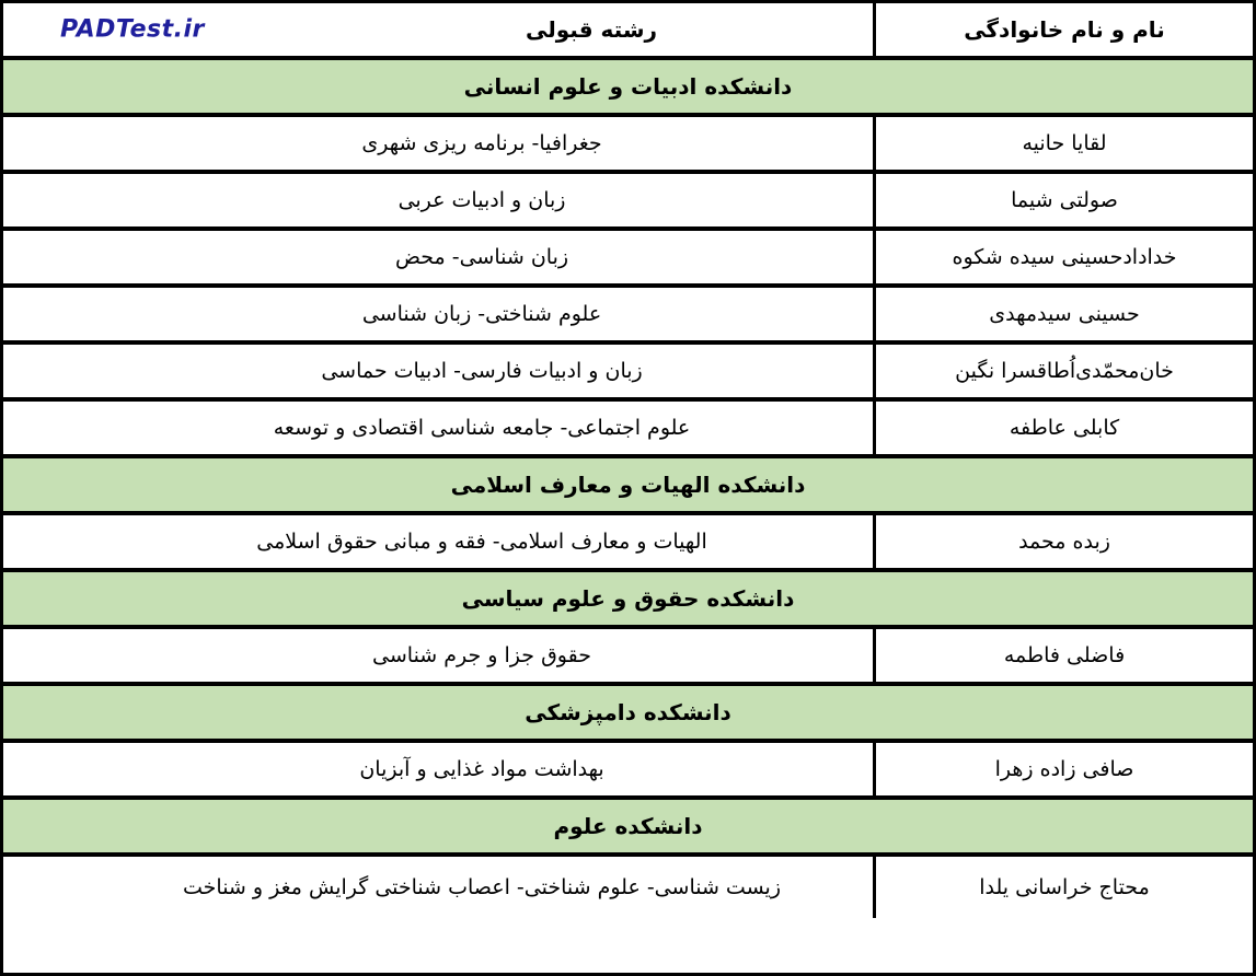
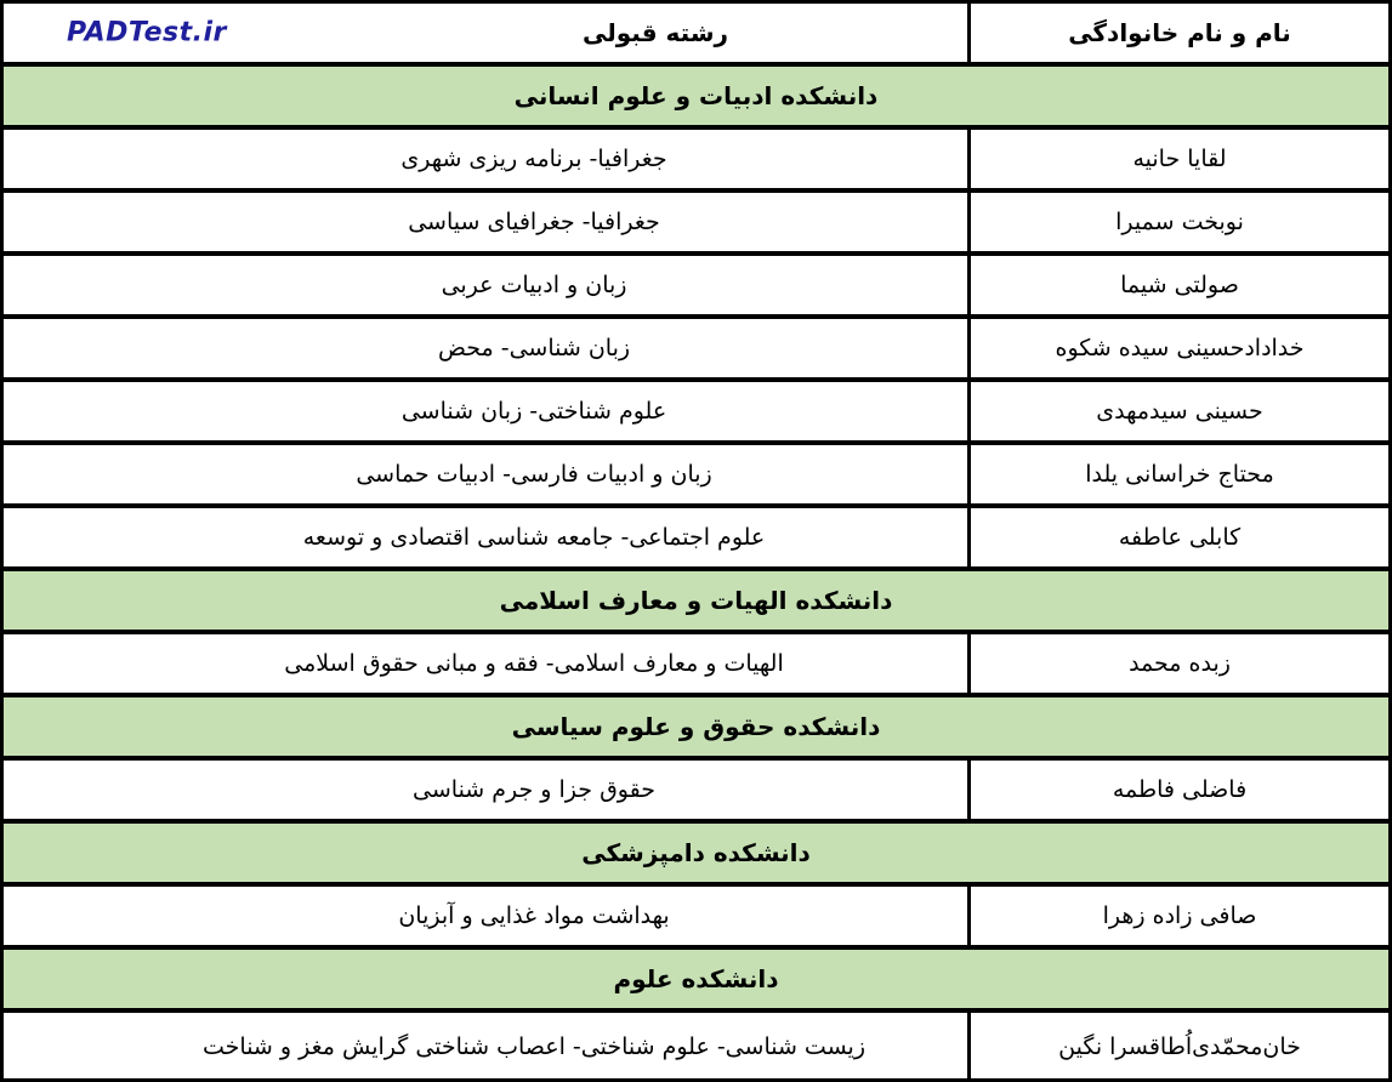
  نام و نام خانوادگی
  رشته قبولی
  PADTest.ir
  دانشکده ادبیات و علوم انسانی
  لقایا حانیه
  جغرافیا- برنامه ریزی شهری
+ نوبخت سمیرا
+ جغرافیا- جغرافیای سیاسی
  صولتی شیما
  زبان و ادبیات عربی
  خدادادحسینی سیده شکوه
  زبان شناسی- محض
  حسینی سیدمهدی
  علوم شناختی- زبان شناسی
- خان‌محمّدی‌اُطاقسرا نگین
+ محتاج خراسانی یلدا
  زبان و ادبیات فارسی- ادبیات حماسی
  کابلی عاطفه
  علوم اجتماعی- جامعه شناسی اقتصادی و توسعه
  دانشکده الهیات و معارف اسلامی
  زبده محمد
  الهیات و معارف اسلامی- فقه و مبانی حقوق اسلامی
  دانشکده حقوق و علوم سیاسی
  فاضلی فاطمه
  حقوق جزا و جرم شناسی
  دانشکده دامپزشکی
  صافی زاده زهرا
  بهداشت مواد غذایی و آبزیان
  دانشکده علوم
- محتاج خراسانی یلدا
+ خان‌محمّدی‌اُطاقسرا نگین
  زیست شناسی- علوم شناختی- اعصاب شناختی گرایش مغز و شناخت
